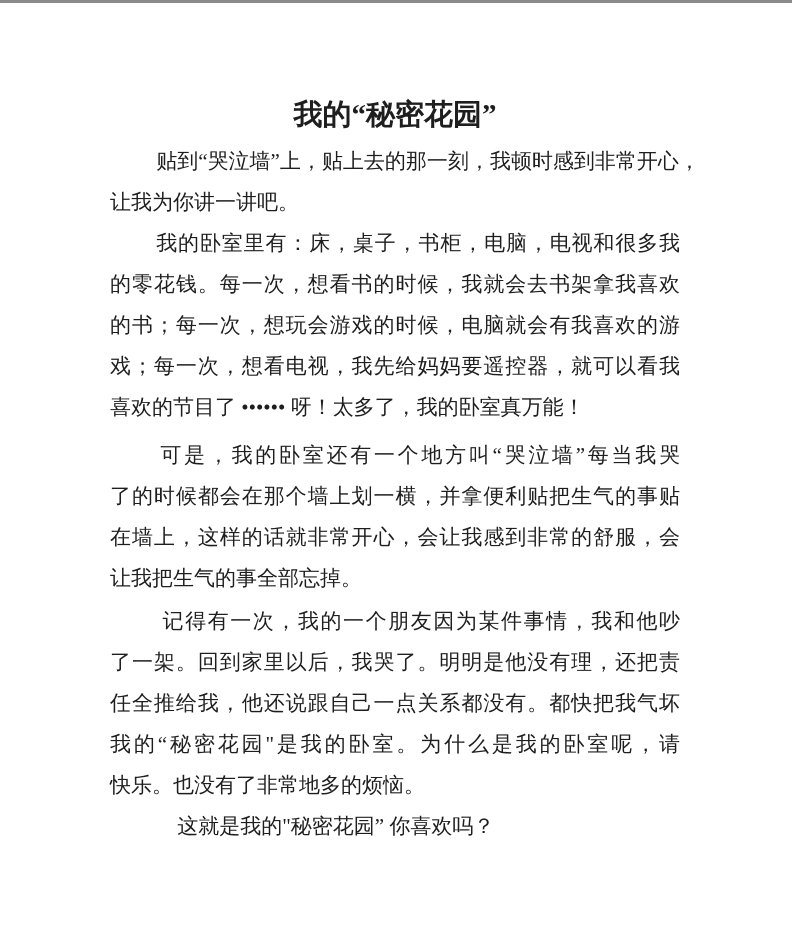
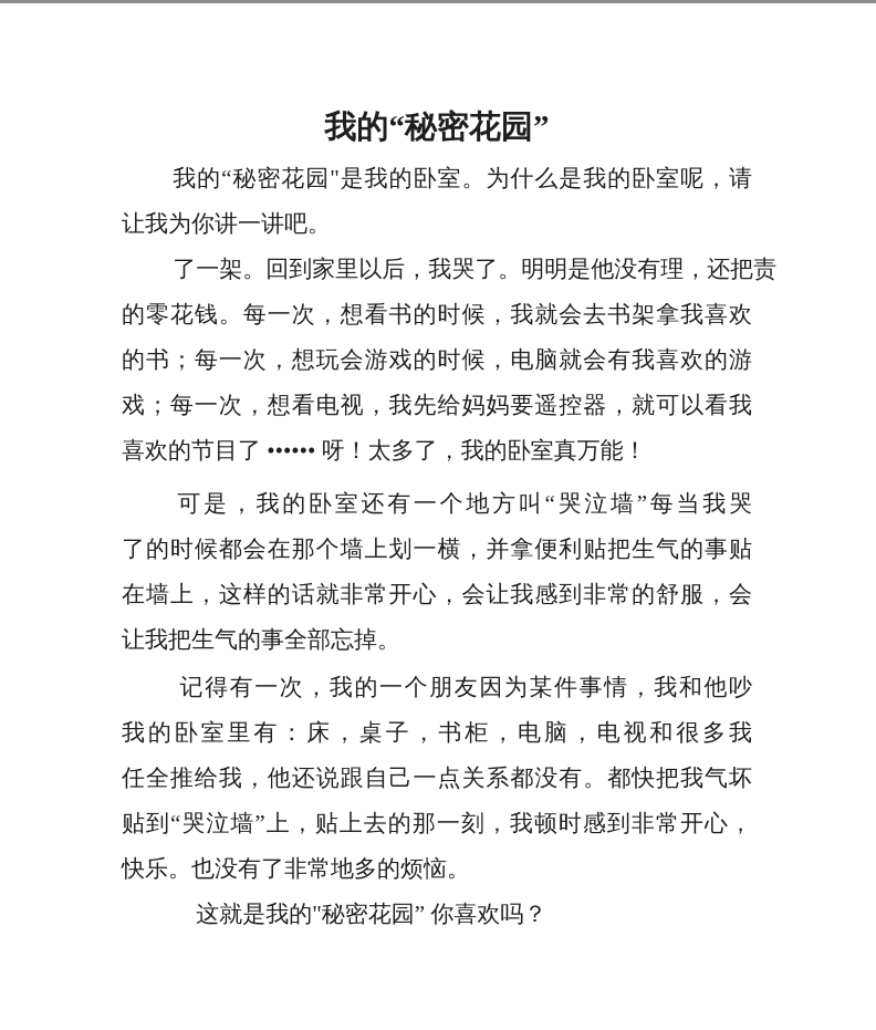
  我的“秘密花园”
- 贴到“哭泣墙”上，贴上去的那一刻，我顿时感到非常开心，
+ 我的“秘密花园"是我的卧室。为什么是我的卧室呢，请
  让我为你讲一讲吧。
- 我的卧室里有：床，桌子，书柜，电脑，电视和很多我
+ 了一架。回到家里以后，我哭了。明明是他没有理，还把责
  的零花钱。每一次，想看书的时候，我就会去书架拿我喜欢
  的书；每一次，想玩会游戏的时候，电脑就会有我喜欢的游
  戏；每一次，想看电视，我先给妈妈要遥控器，就可以看我
  喜欢的节目了 •••••• 呀！太多了，我的卧室真万能！
  可是，我的卧室还有一个地方叫“哭泣墙”每当我哭
  了的时候都会在那个墙上划一横，并拿便利贴把生气的事贴
  在墙上，这样的话就非常开心，会让我感到非常的舒服，会
  让我把生气的事全部忘掉。
  记得有一次，我的一个朋友因为某件事情，我和他吵
- 了一架。回到家里以后，我哭了。明明是他没有理，还把责
+ 我的卧室里有：床，桌子，书柜，电脑，电视和很多我
  任全推给我，他还说跟自己一点关系都没有。都快把我气坏
- 我的“秘密花园"是我的卧室。为什么是我的卧室呢，请
+ 贴到“哭泣墙”上，贴上去的那一刻，我顿时感到非常开心，
  快乐。也没有了非常地多的烦恼。
  这就是我的"秘密花园” 你喜欢吗？
